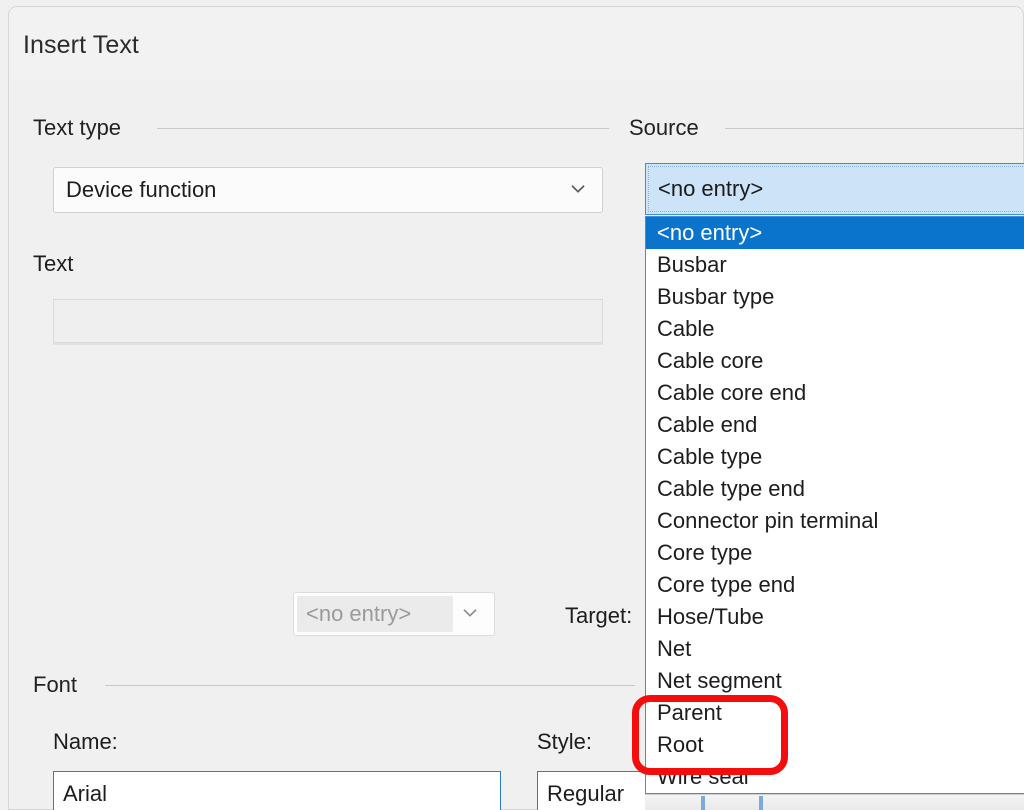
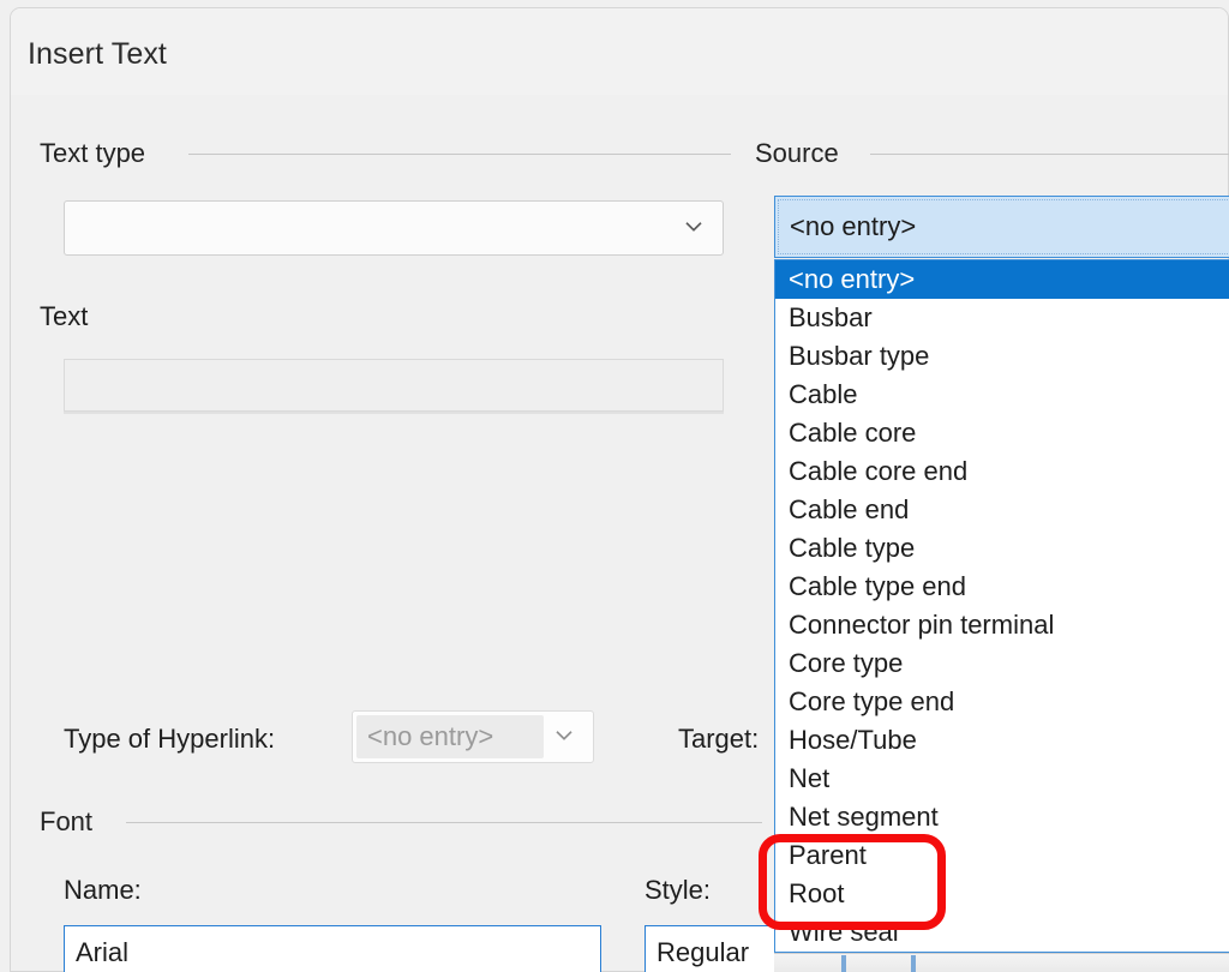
  Insert Text
  Text type
- Device function
  Text
+ Type of Hyperlink:
  <no entry>
  Target:
  Font
  Name:
  Arial
  Style:
  Regular
  Source
  <no entry>
  <no entry>
  Busbar
  Busbar type
  Cable
  Cable core
  Cable core end
  Cable end
  Cable type
  Cable type end
  Connector pin terminal
  Core type
  Core type end
  Hose/Tube
  Net
  Net segment
  Parent
  Root
  Wire seal
